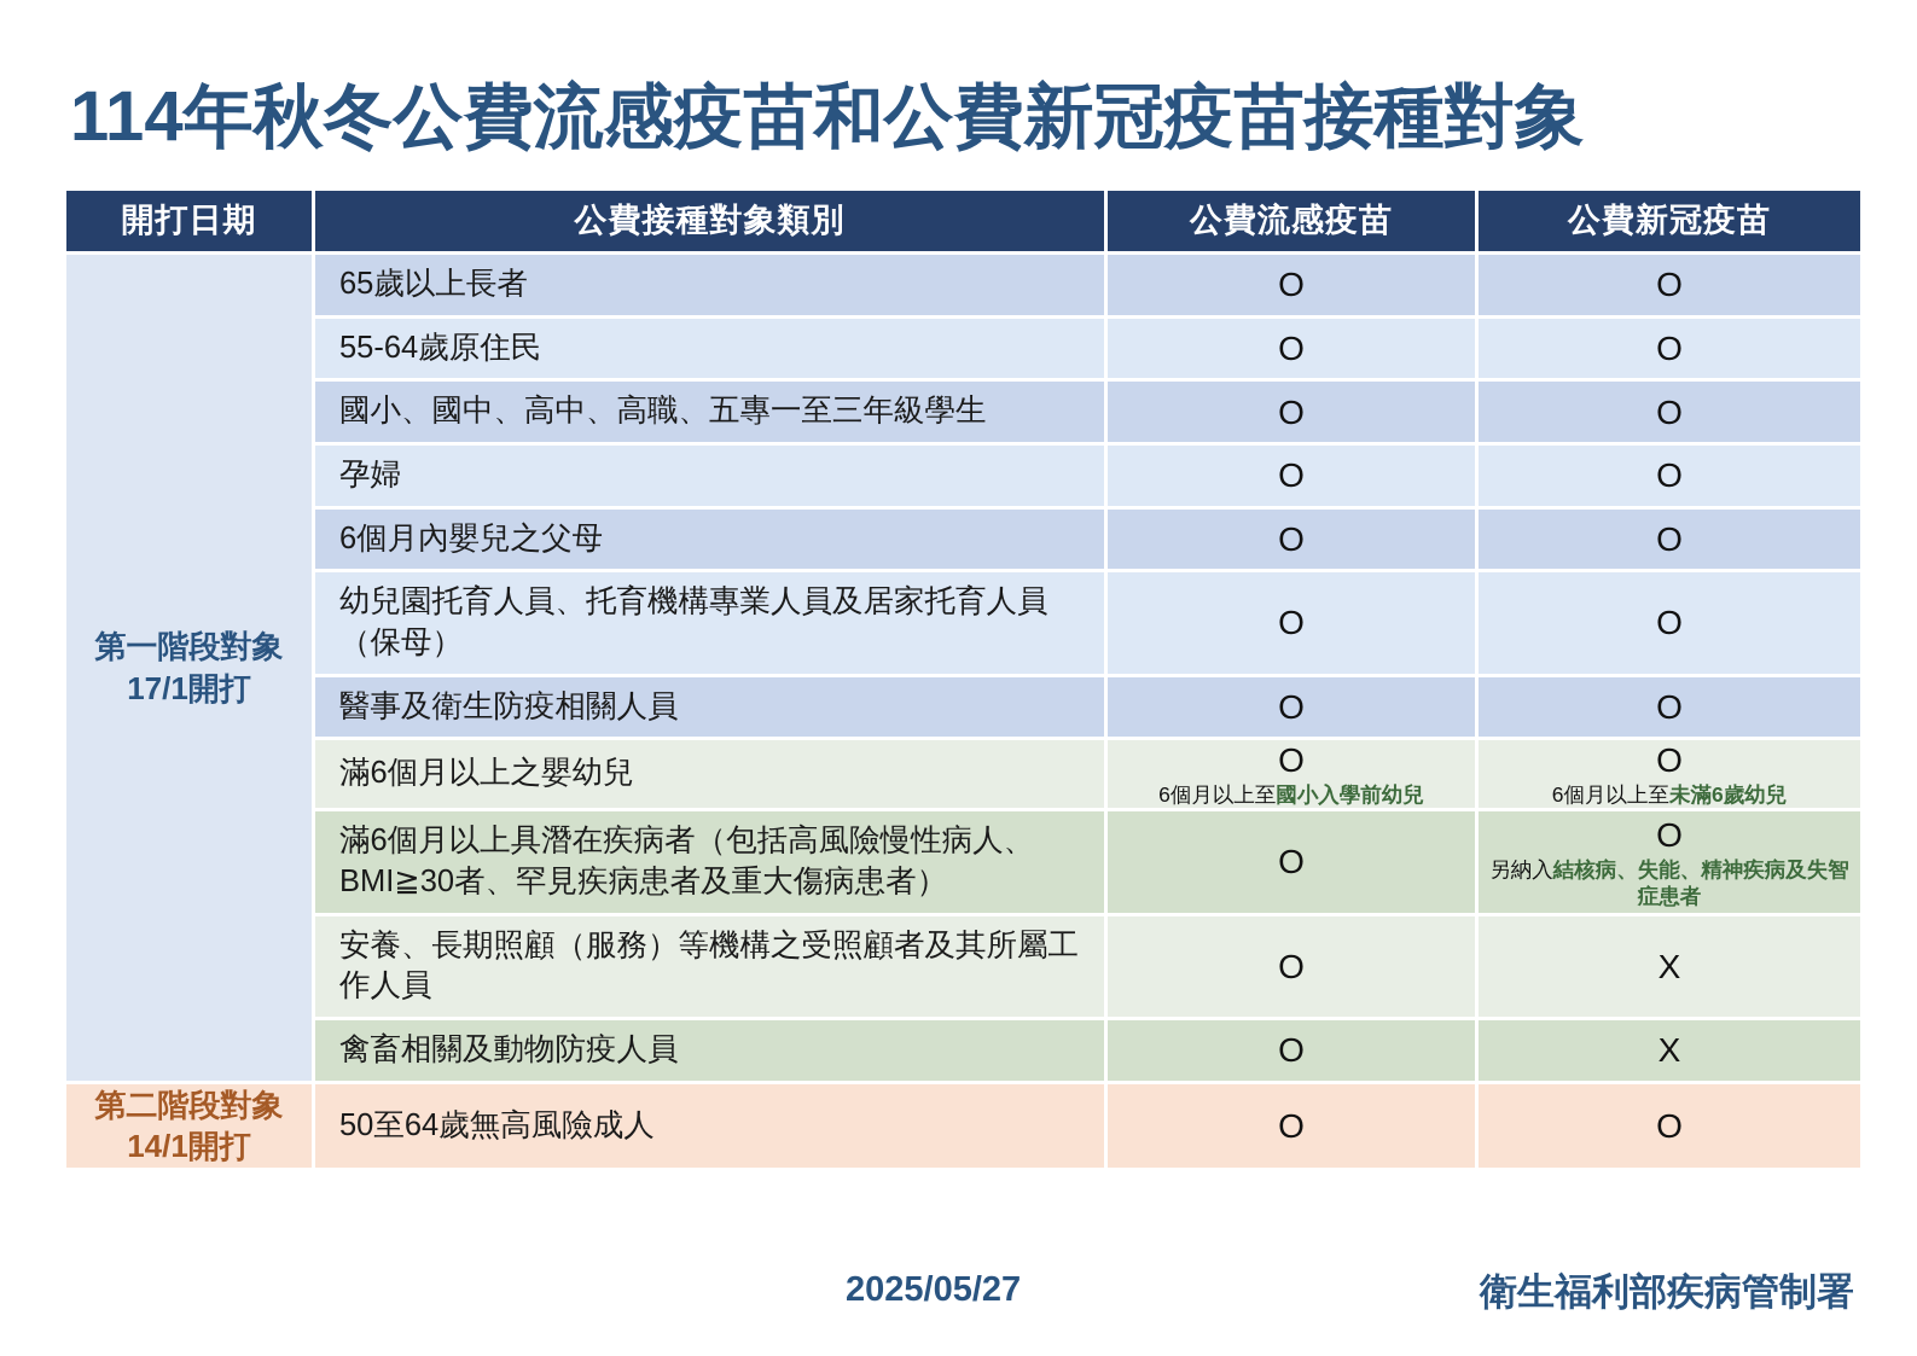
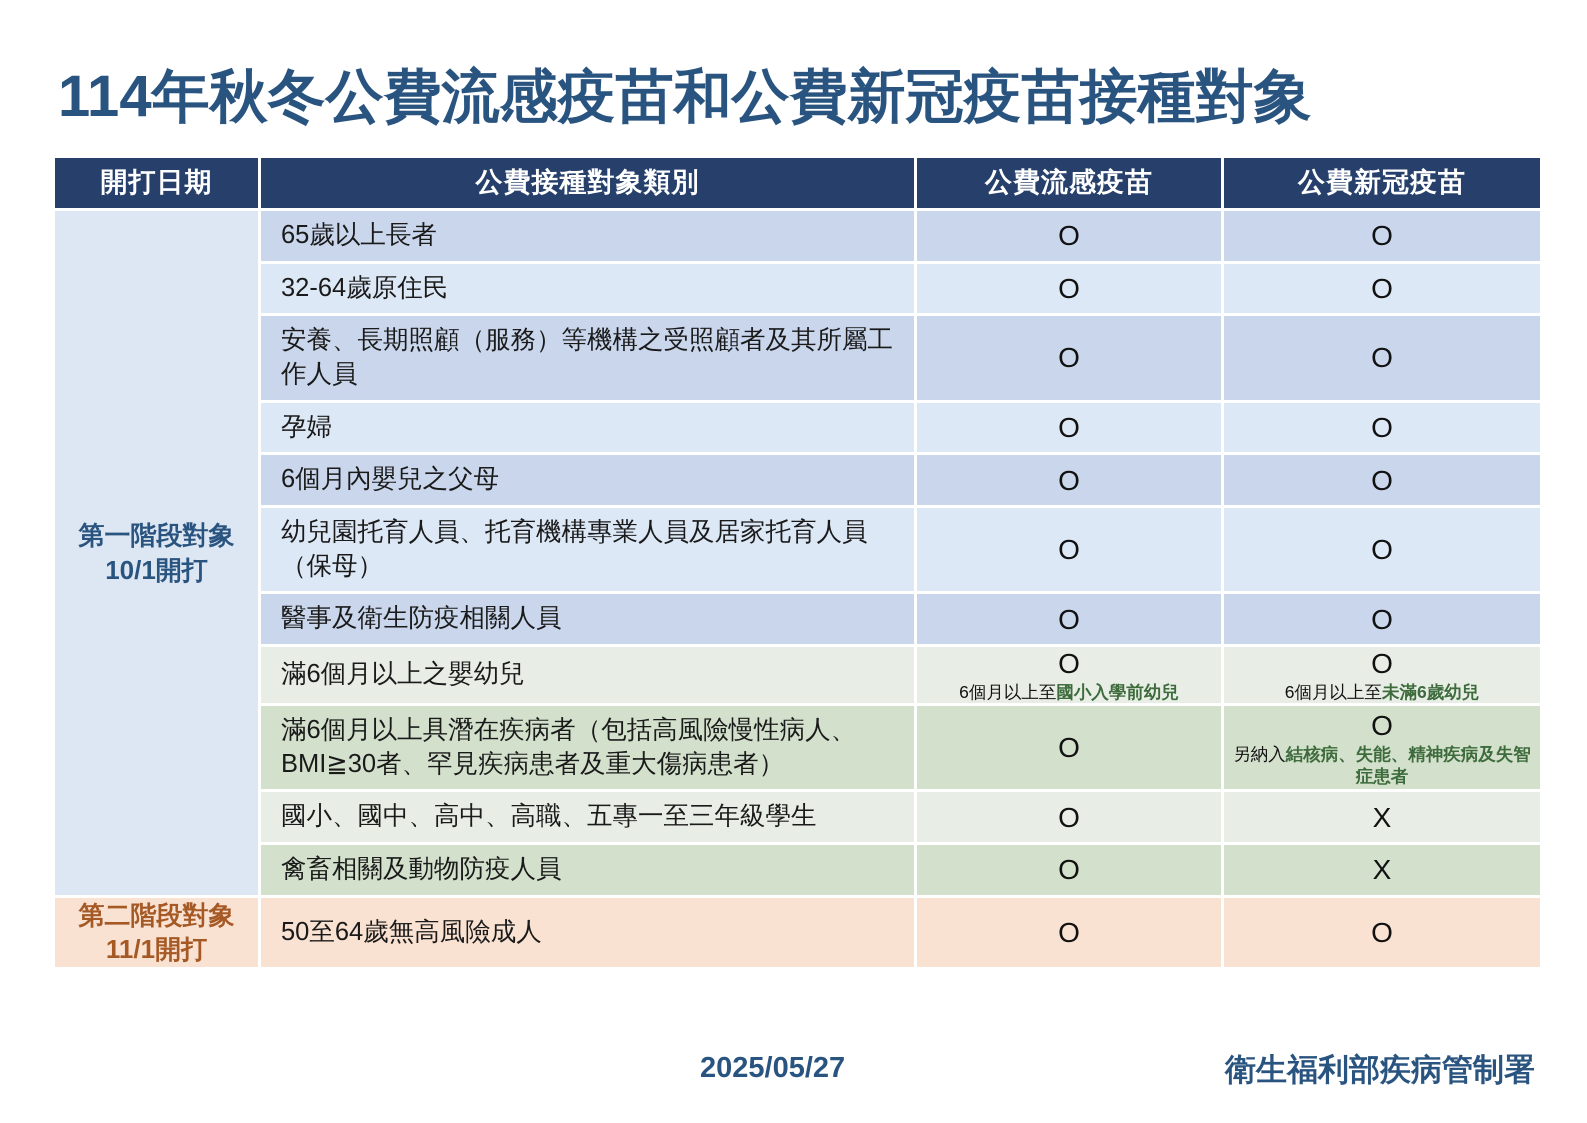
  114年秋冬公費流感疫苗和公費新冠疫苗接種對象
  開打日期	公費接種對象類別	公費流感疫苗	公費新冠疫苗
- 第一階段對象17/1開打	65歲以上長者	O	O
+ 第一階段對象10/1開打	65歲以上長者	O	O
- 55-64歲原住民	O	O
+ 32-64歲原住民	O	O
- 國小、國中、高中、高職、五專一至三年級學生	O	O
+ 安養、長期照顧（服務）等機構之受照顧者及其所屬工作人員	O	O
  孕婦	O	O
  6個月內嬰兒之父母	O	O
  幼兒園托育人員、托育機構專業人員及居家托育人員（保母）	O	O
  醫事及衛生防疫相關人員	O	O
  滿6個月以上之嬰幼兒	O6個月以上至國小入學前幼兒	O6個月以上至未滿6歲幼兒
  滿6個月以上具潛在疾病者（包括高風險慢性病人、BMI≧30者、罕見疾病患者及重大傷病患者）	O	O另納入結核病、失能、精神疾病及失智症患者
- 安養、長期照顧（服務）等機構之受照顧者及其所屬工作人員	O	X
+ 國小、國中、高中、高職、五專一至三年級學生	O	X
  禽畜相關及動物防疫人員	O	X
- 第二階段對象14/1開打	50至64歲無高風險成人	O	O
+ 第二階段對象11/1開打	50至64歲無高風險成人	O	O
  2025/05/27
  衛生福利部疾病管制署
